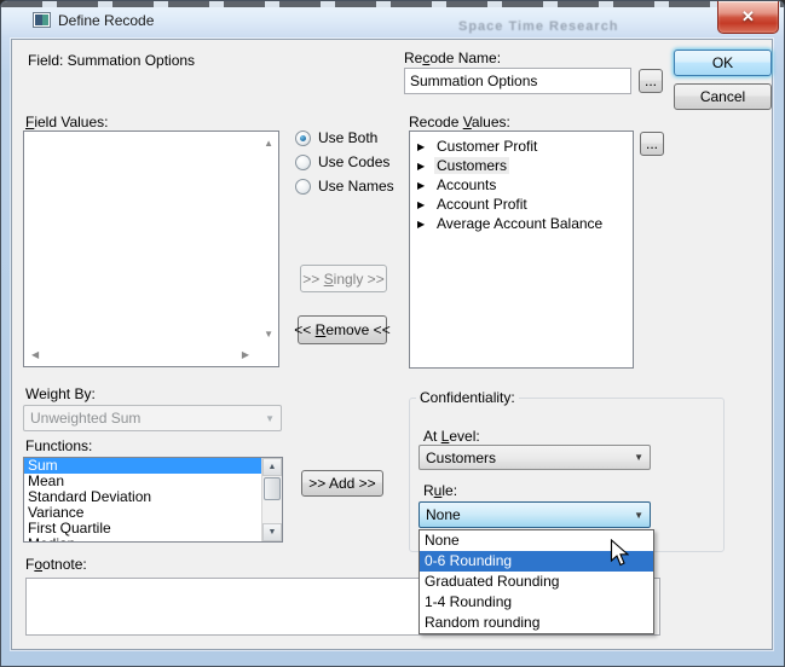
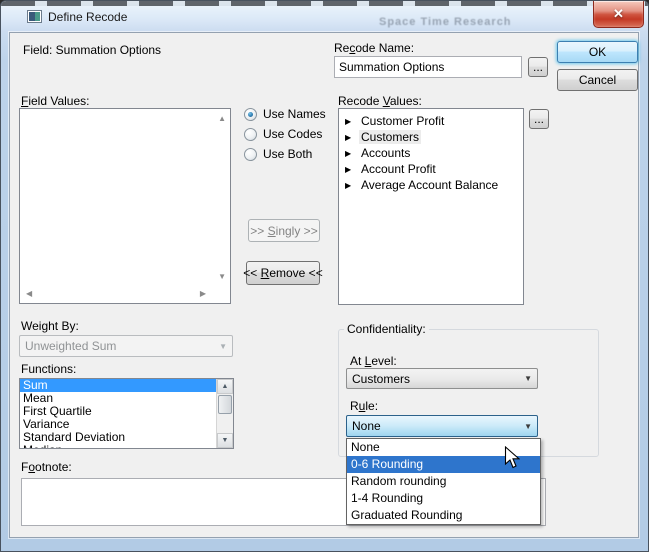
  Space Time Research
  Define Recode
  ✕
  Field: Summation Options
  Recode Name:
  Summation Options
  ...
  OK
  Cancel
  Field Values:
  ▲
  ▼
  ◀
  ▶
- Use Both
+ Use Names
  Use Codes
- Use Names
+ Use Both
  >> Singly >>
  << Remove <<
  Recode Values:
  ▶
  Customer Profit
  ▶
  Customers
  ▶
  Accounts
  ▶
  Account Profit
  ▶
  Average Account Balance
  ...
  Weight By:
  Unweighted Sum
  ▼
  Functions:
  Sum
  Mean
- Standard Deviation
+ First Quartile
  Variance
- First Quartile
+ Standard Deviation
- >> Add >>
  Confidentiality:
  At Level:
  Customers
  ▼
  Rule:
  None
  ▼
  None
  0-6 Rounding
- Graduated Rounding
+ Random rounding
  1-4 Rounding
- Random rounding
+ Graduated Rounding
  Footnote:
